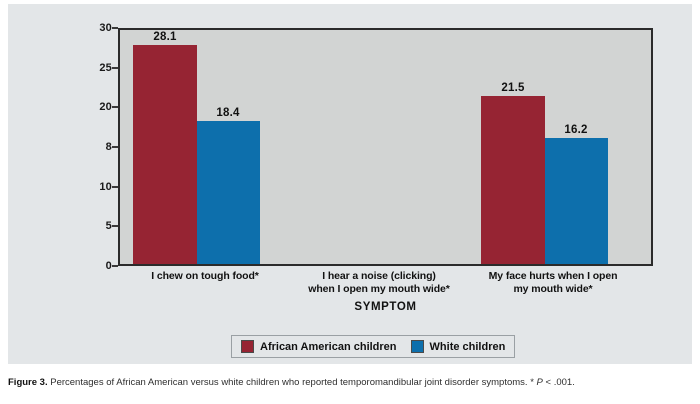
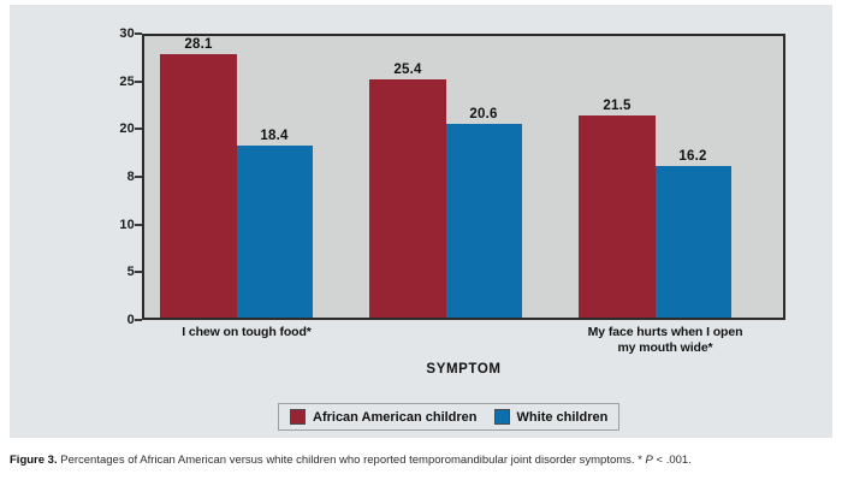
  30
  25
  20
  8
  10
  5
  0
  28.1
  18.4
+ 25.4
+ 20.6
  21.5
  16.2
  I chew on tough food*
- I hear a noise (clicking)
- when I open my mouth wide*
  My face hurts when I open
  my mouth wide*
  SYMPTOM
  African American children
  White children
  Figure 3. Percentages of African American versus white children who reported temporomandibular joint disorder symptoms. * P < .001.
